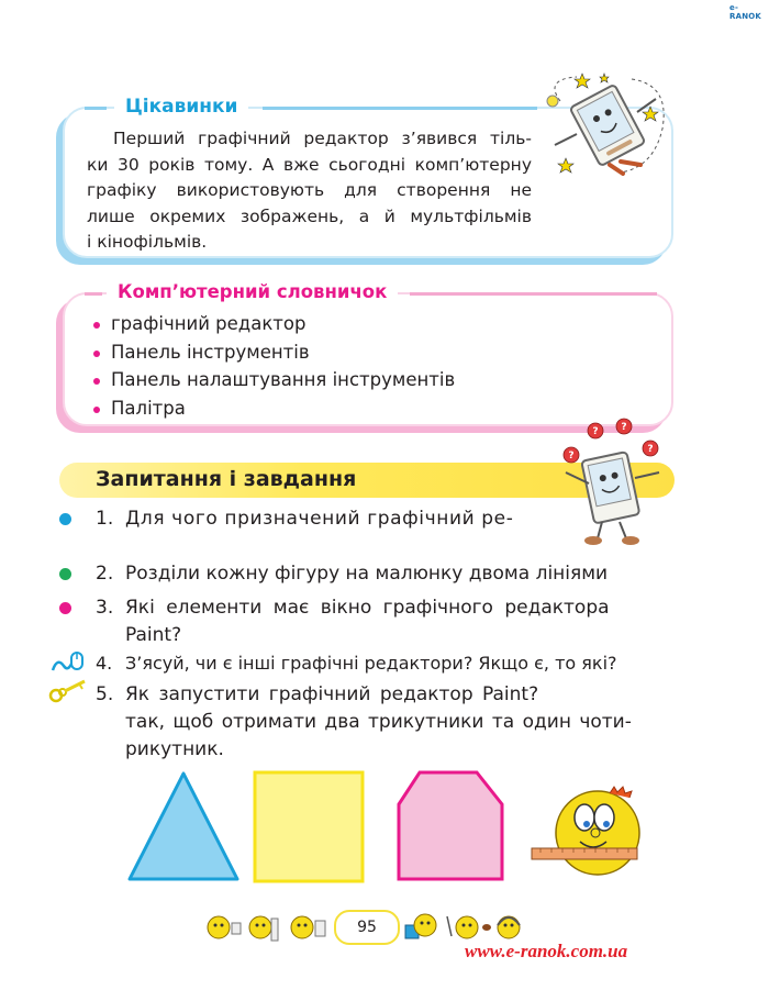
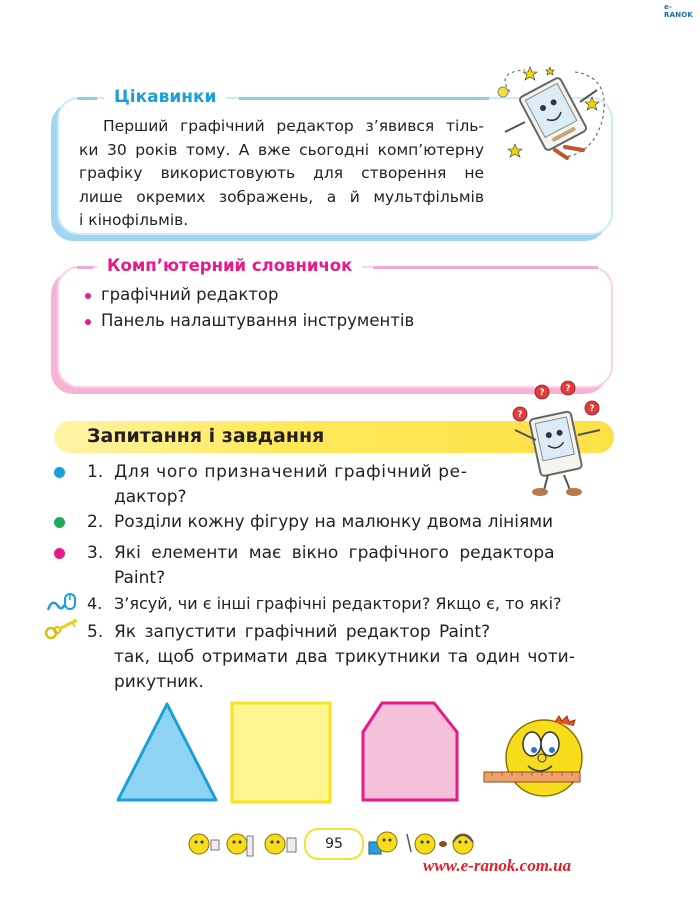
  e-RANOK
  Цікавинки
  Перший графічний редактор з’явився тіль-
  ки 30 років тому. А вже сьогодні комп’ютерну
  графіку використовують для створення не
  лише окремих зображень, а й мультфільмів
  і кінофільмів.
  Комп’ютерний словничок
  графічний редактор
- Панель інструментів
  Панель налаштування інструментів
- Палітра
  Запитання і завдання
  ?
  ?
  ?
  ?
  1. Для чого призначений графічний ре-
+ дактор?
  2. Розділи кожну фігуру на малюнку двома лініями
  3. Які елементи має вікно графічного редактора
  Paint?
  4. З’ясуй, чи є інші графічні редактори? Якщо є, то які?
  5. Як запустити графічний редактор Paint?
  так, щоб отримати два трикутники та один чоти-
  рикутник.
  95
  www.e-ranok.com.ua
